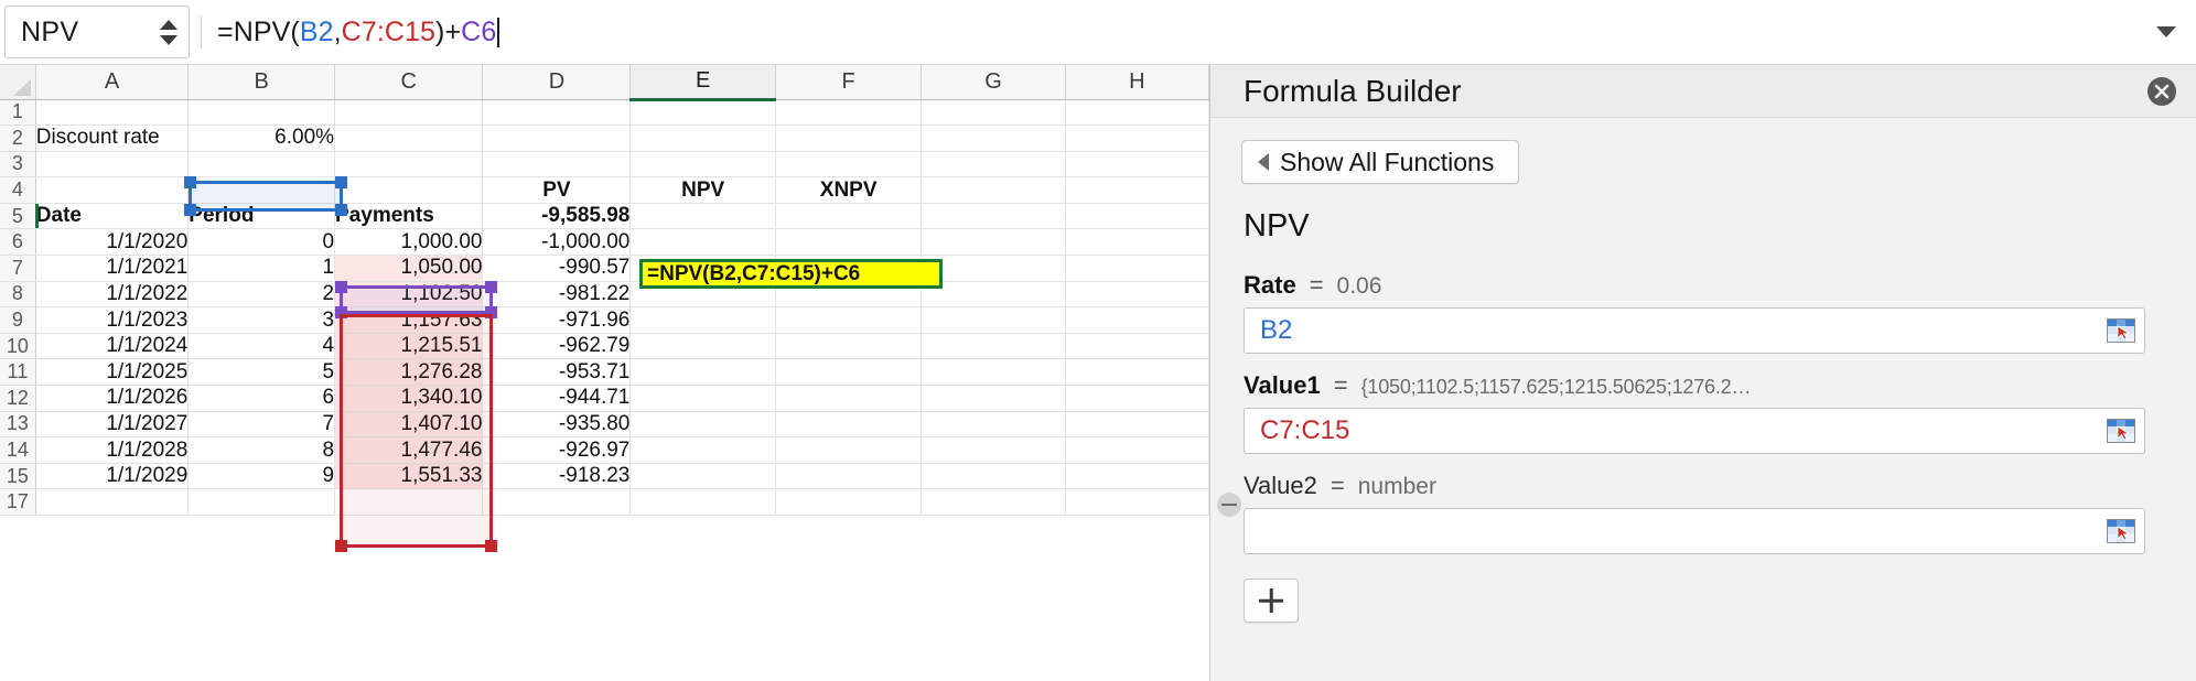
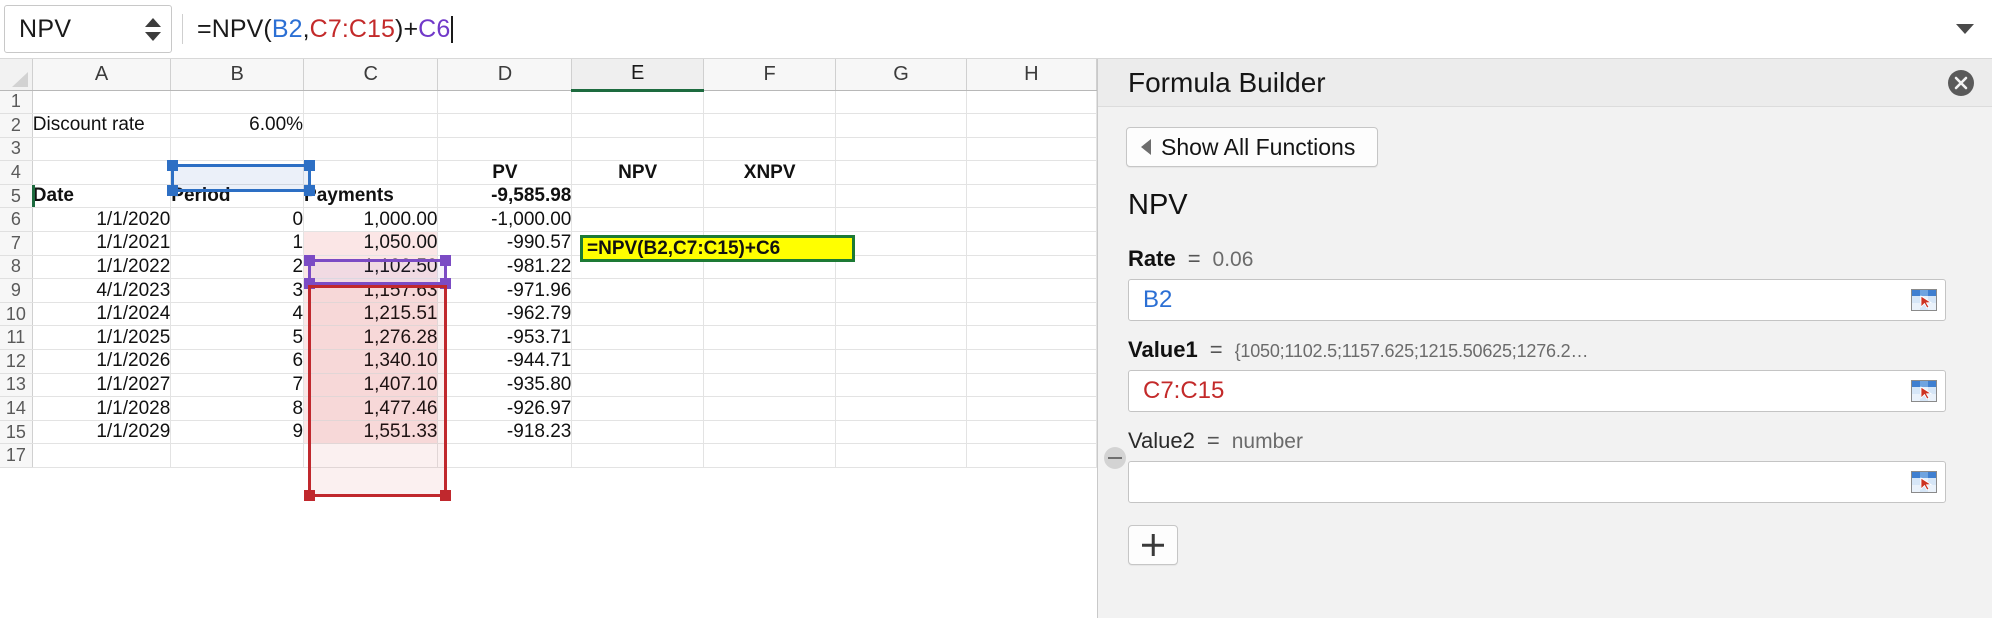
  NPV
  =NPV(B2,C7:C15)+C6
  	A	B	C	D	E	F	G	H
  1
  2	Discount rate	6.00%
  3
  4				PV	NPV	XNPV
  5	Date	eriod	ayments	-9,585.98
  6	1/1/2020	0	1,000.00	-1,000.00
  7	1/1/2021	1	1,050.00	-990.57
  8	1/1/2022	2	1,102.50	-981.22
- 9	1/1/2023	3	1,157.63	-971.96
+ 9	4/1/2023	3	1,157.63	-971.96
  10	1/1/2024	4	1,215.51	-962.79
  11	1/1/2025	5	1,276.28	-953.71
  12	1/1/2026	6	1,340.10	-944.71
  13	1/1/2027	7	1,407.10	-935.80
  14	1/1/2028	8	1,477.46	-926.97
  15	1/1/2029	9	1,551.33	-918.23
  17
  =NPV(B2,C7:C15)+C6
  Formula Builder
  Show All Functions
  NPV
  Rate
  =
  0.06
  B2
  Value1
  =
  {1050;1102.5;1157.625;1215.50625;1276.2…
  C7:C15
  Value2
  =
  number
